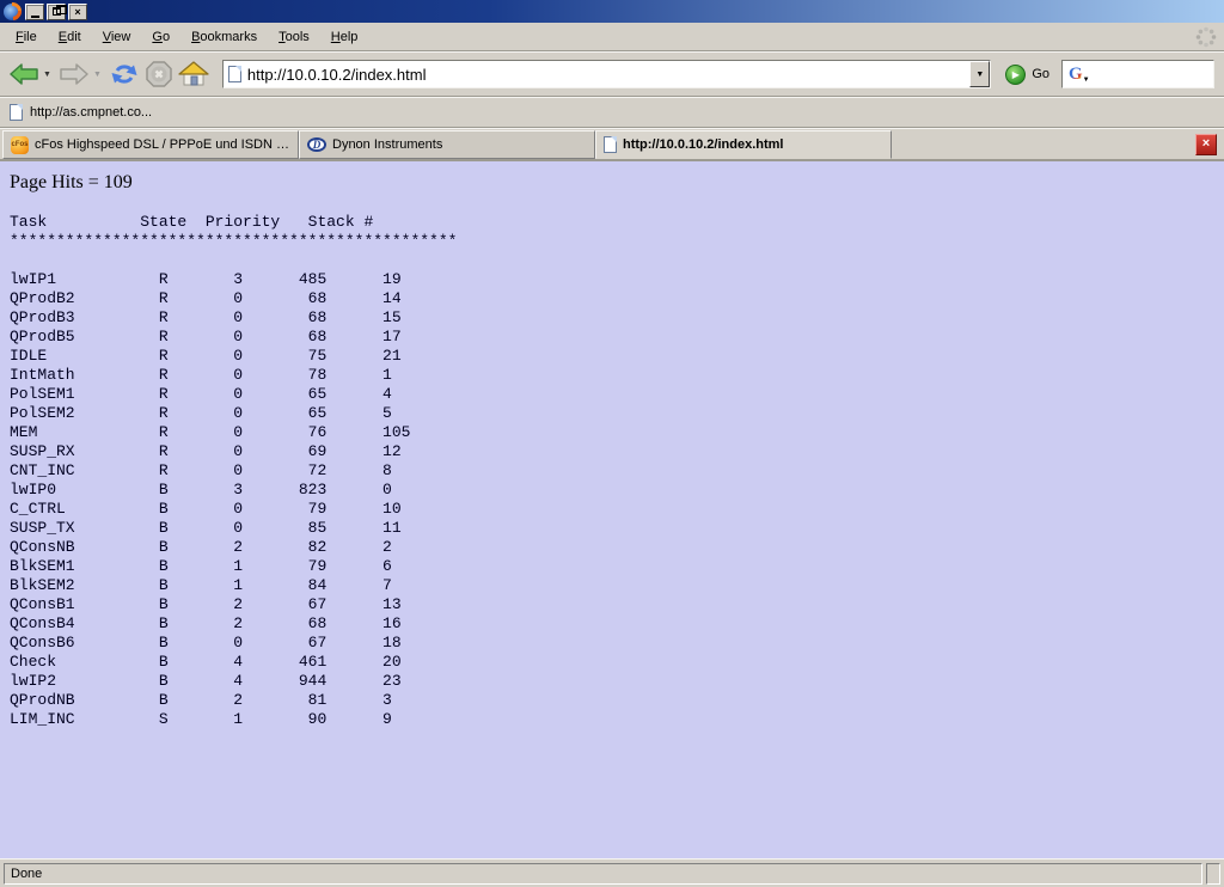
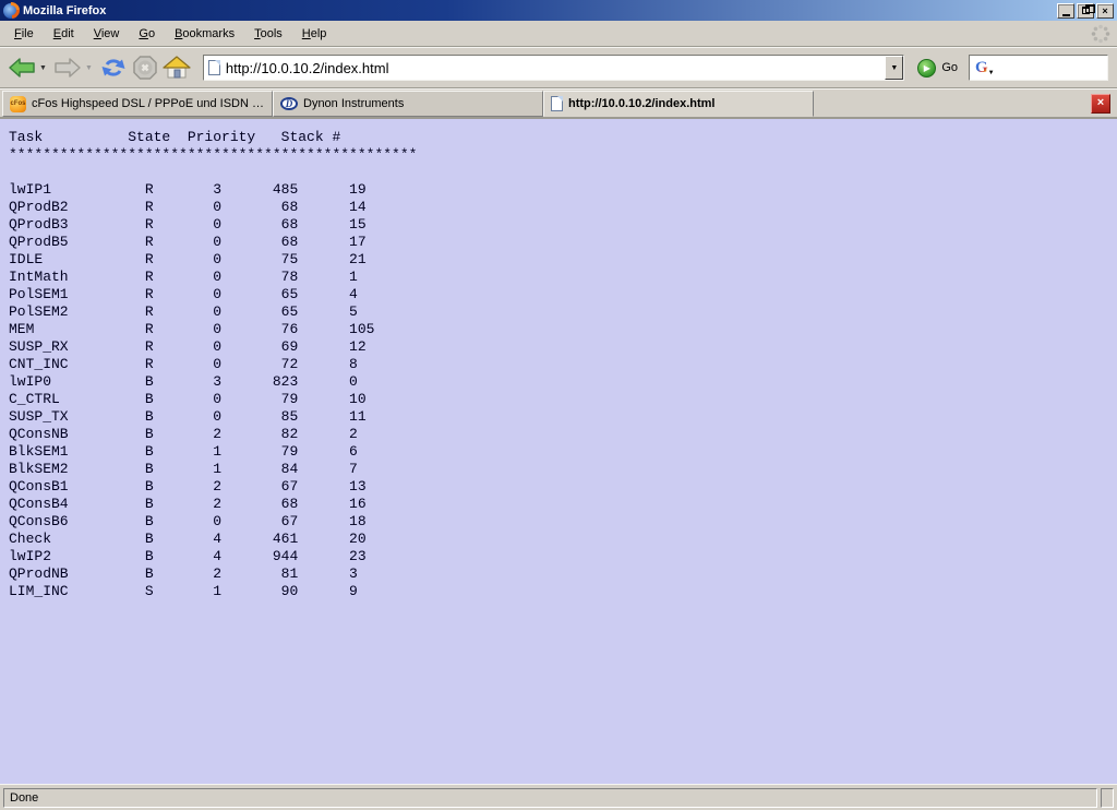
+ Mozilla Firefox
  ×
  File
  Edit
  View
  Go
  Bookmarks
  Tools
  Help
  http://10.0.10.2/index.html
  ▶
  Go
  G
- http://as.cmpnet.co...
  cFos Highspeed DSL / PPPoE und ISDN CA
  D
  Dynon Instruments
  http://10.0.10.2/index.html
  ×
- Page Hits = 109
  Task State Priority Stack #
  ************************************************
  lwIP1 R 3 485 19
  QProdB2 R 0 68 14
  QProdB3 R 0 68 15
  QProdB5 R 0 68 17
  IDLE R 0 75 21
  IntMath R 0 78 1
  PolSEM1 R 0 65 4
  PolSEM2 R 0 65 5
  MEM R 0 76 105
  SUSP_RX R 0 69 12
  CNT_INC R 0 72 8
  lwIP0 B 3 823 0
  C_CTRL B 0 79 10
  SUSP_TX B 0 85 11
  QConsNB B 2 82 2
  BlkSEM1 B 1 79 6
  BlkSEM2 B 1 84 7
  QConsB1 B 2 67 13
  QConsB4 B 2 68 16
  QConsB6 B 0 67 18
  Check B 4 461 20
  lwIP2 B 4 944 23
  QProdNB B 2 81 3
  LIM_INC S 1 90 9
  Done
